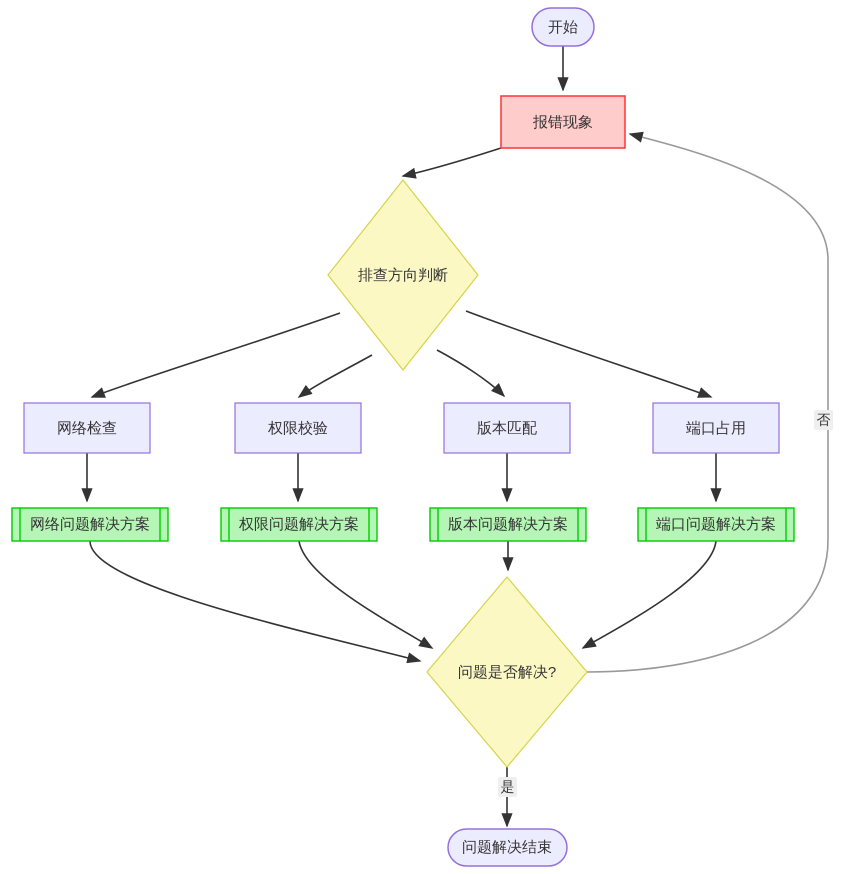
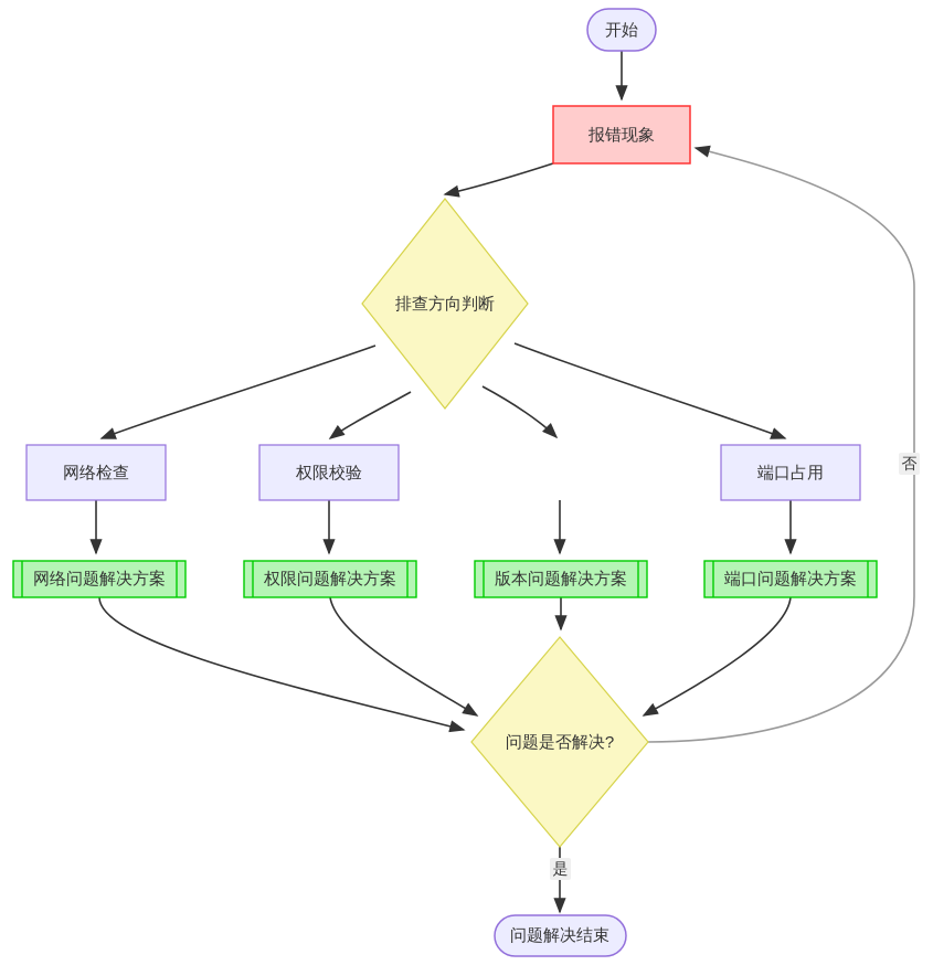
  是
  否
  开始
  报错现象
  排查方向判断
  网络检查
  权限校验
- 版本匹配
  端口占用
  网络问题解决方案
  权限问题解决方案
  版本问题解决方案
  端口问题解决方案
  问题是否解决?
  问题解决结束
